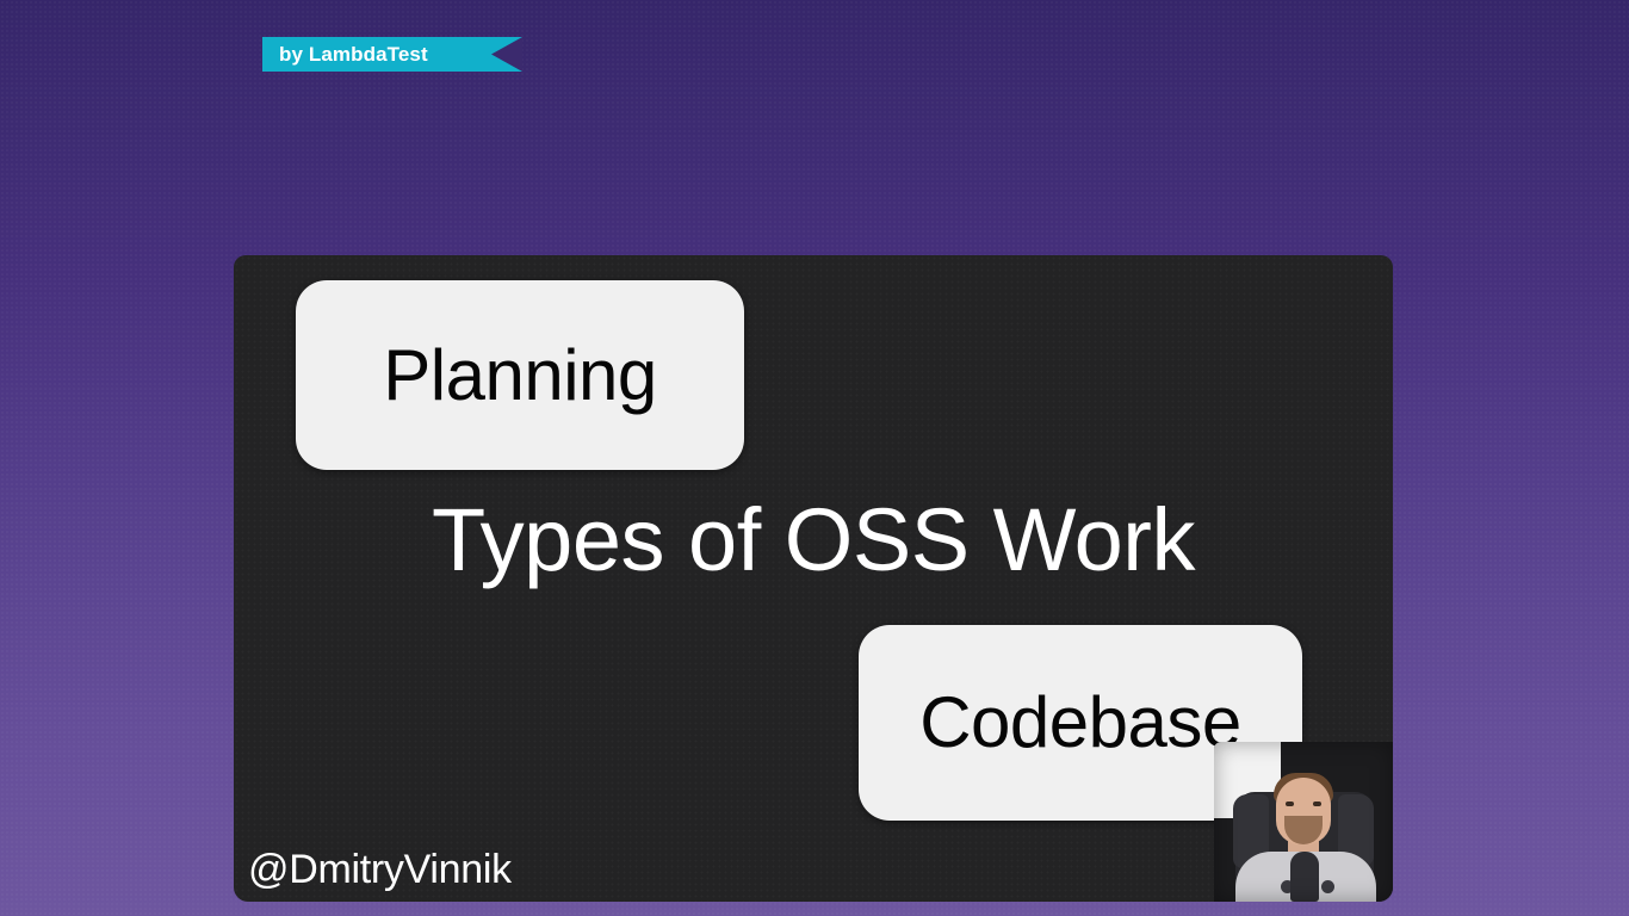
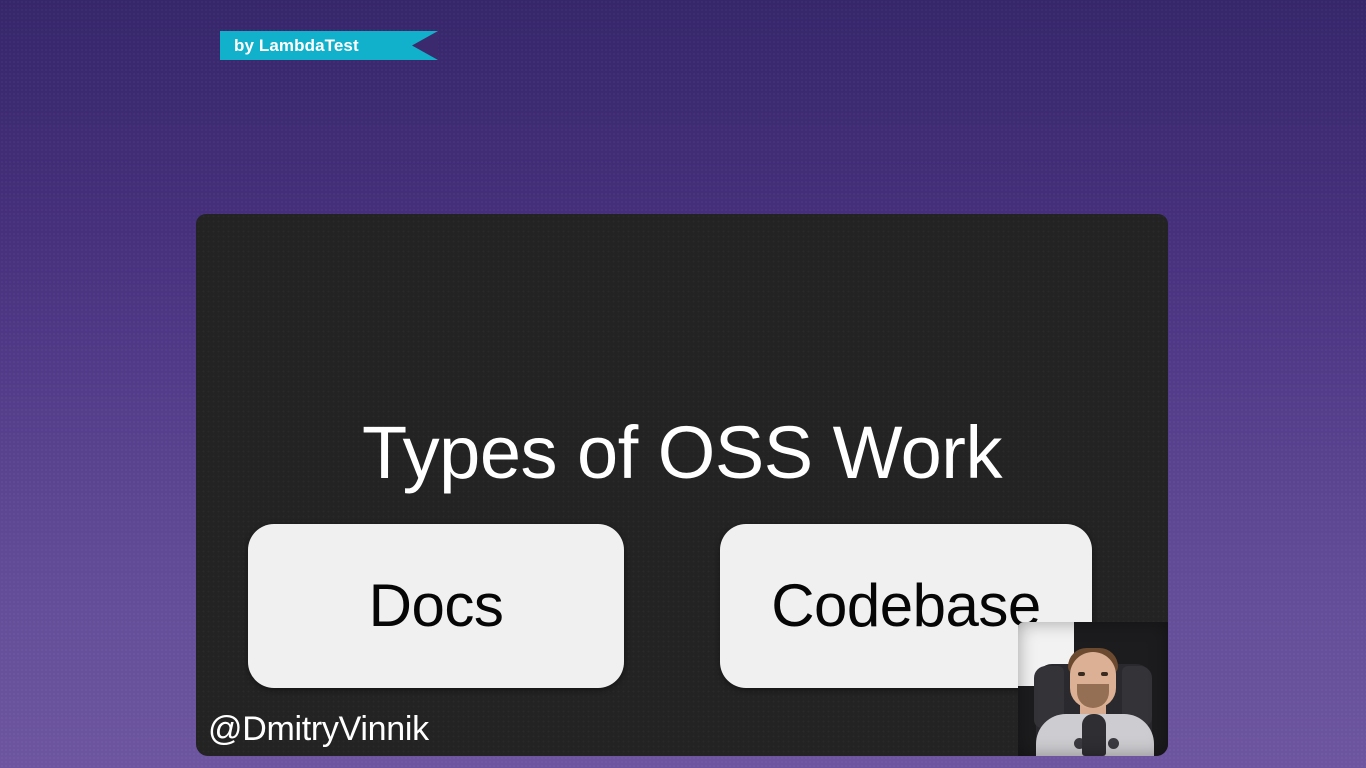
  by LambdaTest
- Planning
  Types of OSS Work
+ Docs
  Codebase
  @DmitryVinnik
